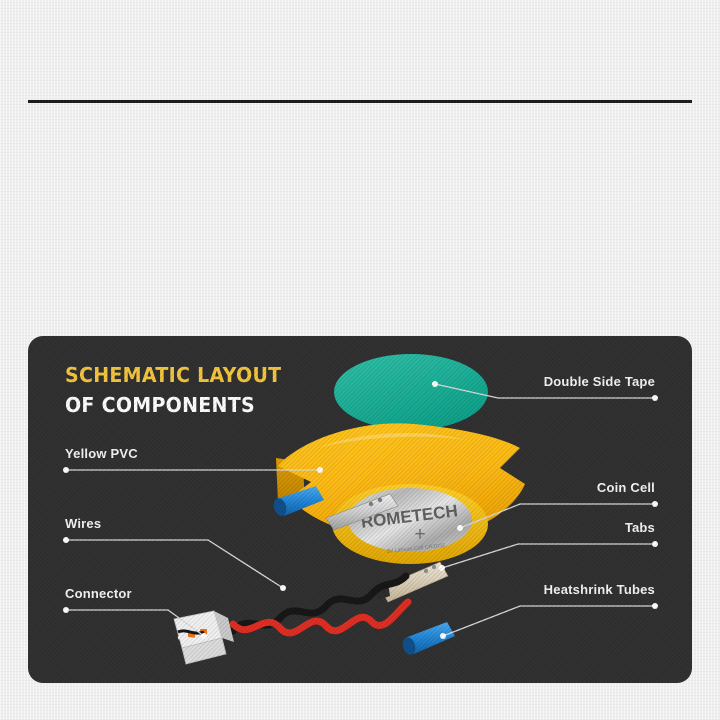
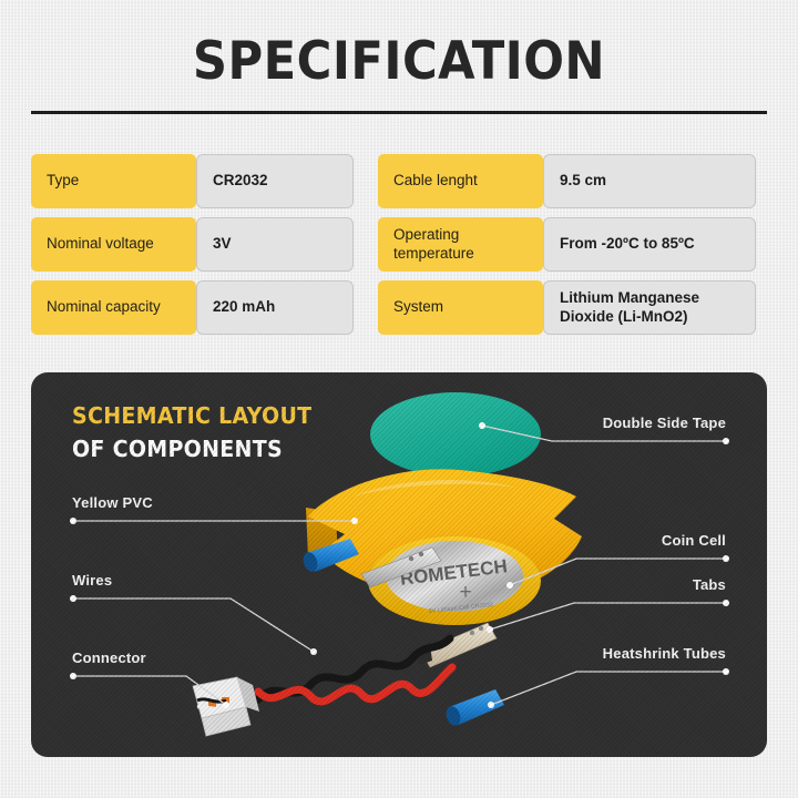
+ SPECIFICATION
+ Type
+ CR2032
+ Cable lenght
+ 9.5 cm
+ Nominal voltage
+ 3V
+ Operating temperature
+ From -20ºC to 85ºC
+ Nominal capacity
+ 220 mAh
+ System
+ Lithium Manganese Dioxide (Li-MnO2)
